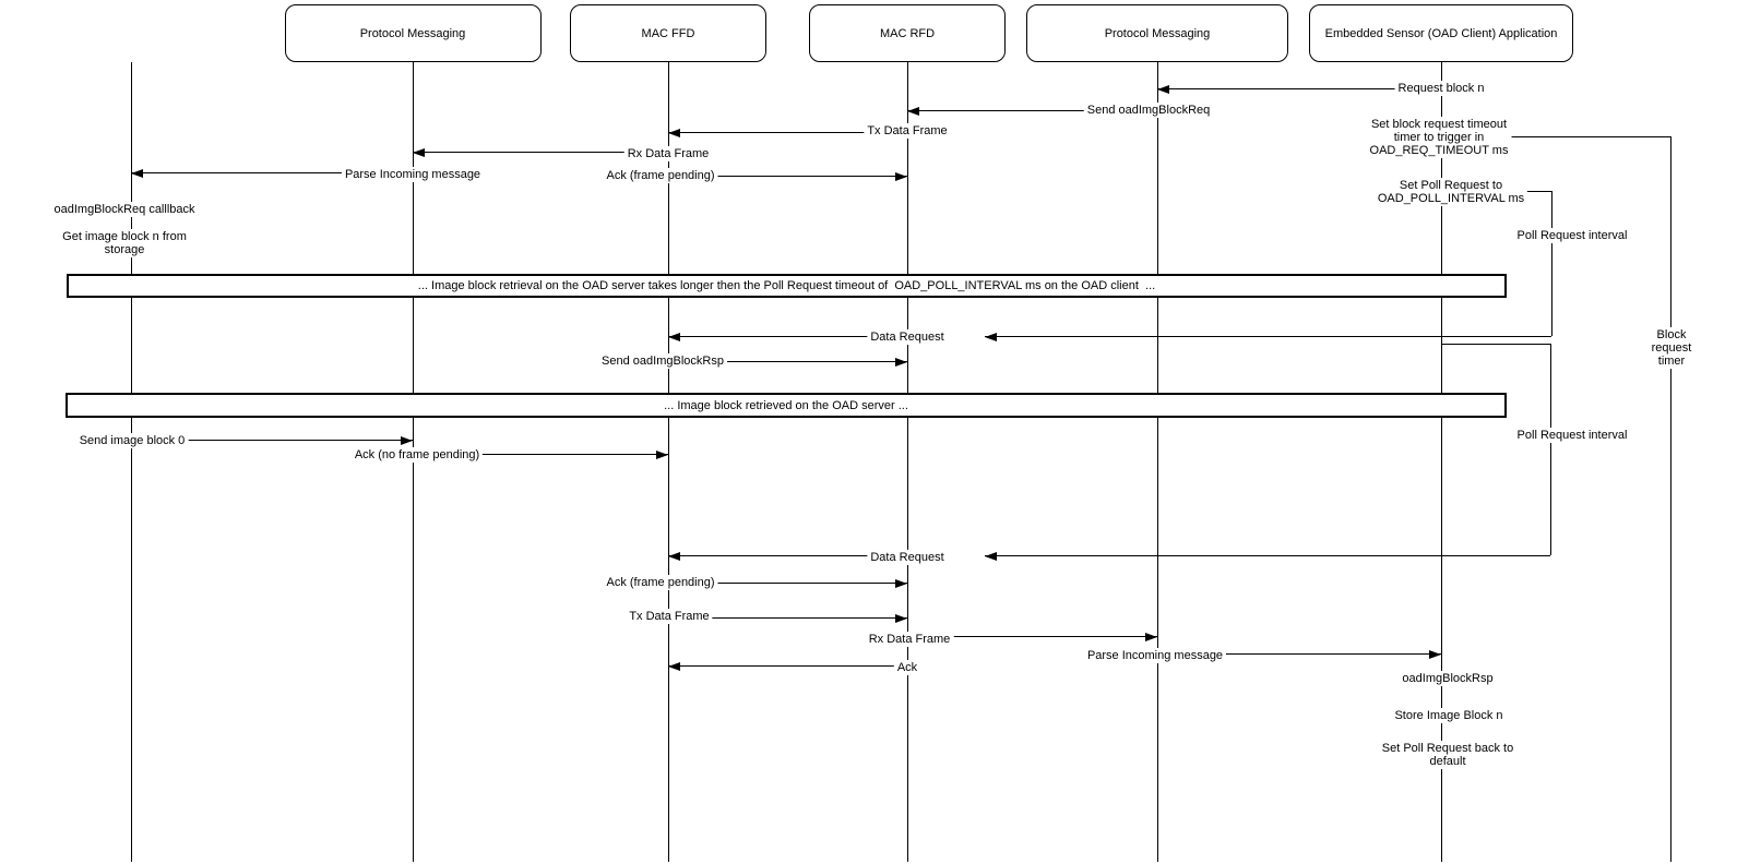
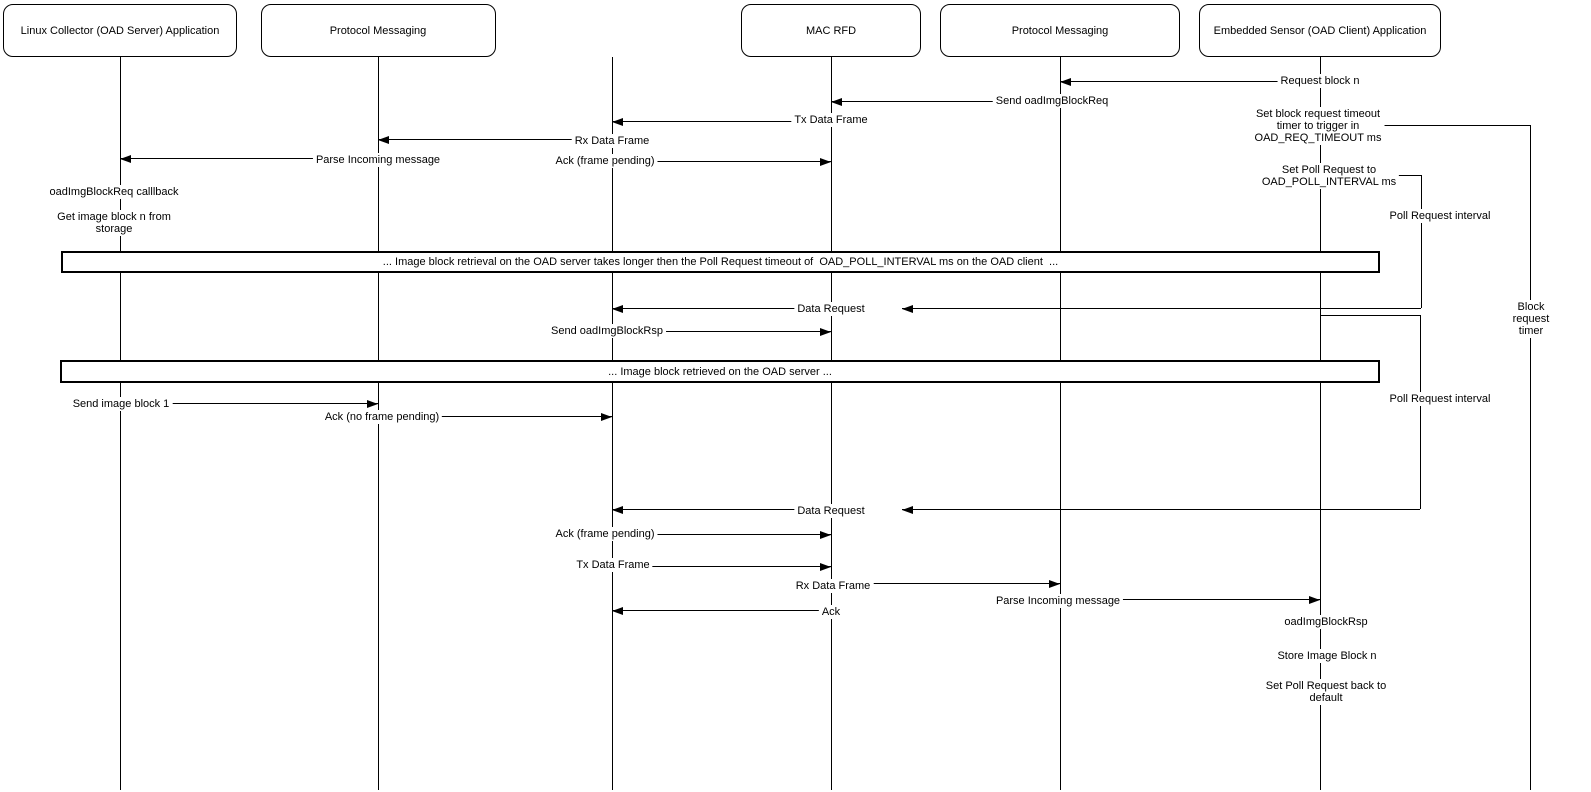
+ Linux Collector (OAD Server) Application
  Protocol Messaging
- MAC FFD
  MAC RFD
  Protocol Messaging
  Embedded Sensor (OAD Client) Application
  ... Image block retrieval on the OAD server takes longer then the Poll Request timeout of OAD_POLL_INTERVAL ms on the OAD client ...
  ... Image block retrieved on the OAD server ...
  Request block n
  Send oadImgBlockReq
  Tx Data Frame
  Rx Data Frame
  Parse Incoming message
  Ack (frame pending)
  Data Request
  Send oadImgBlockRsp
- Send image block 0
+ Send image block 1
  Ack (no frame pending)
  Data Request
  Ack (frame pending)
  Tx Data Frame
  Rx Data Frame
  Parse Incoming message
  Ack
  oadImgBlockReq calllback
  Get image block n from
  storage
  Set block request timeout
  timer to trigger in
  OAD_REQ_TIMEOUT ms
  Set Poll Request to
  OAD_POLL_INTERVAL ms
  Poll Request interval
  Poll Request interval
  Block request timer
  oadImgBlockRsp
  Store Image Block n
  Set Poll Request back to
  default
